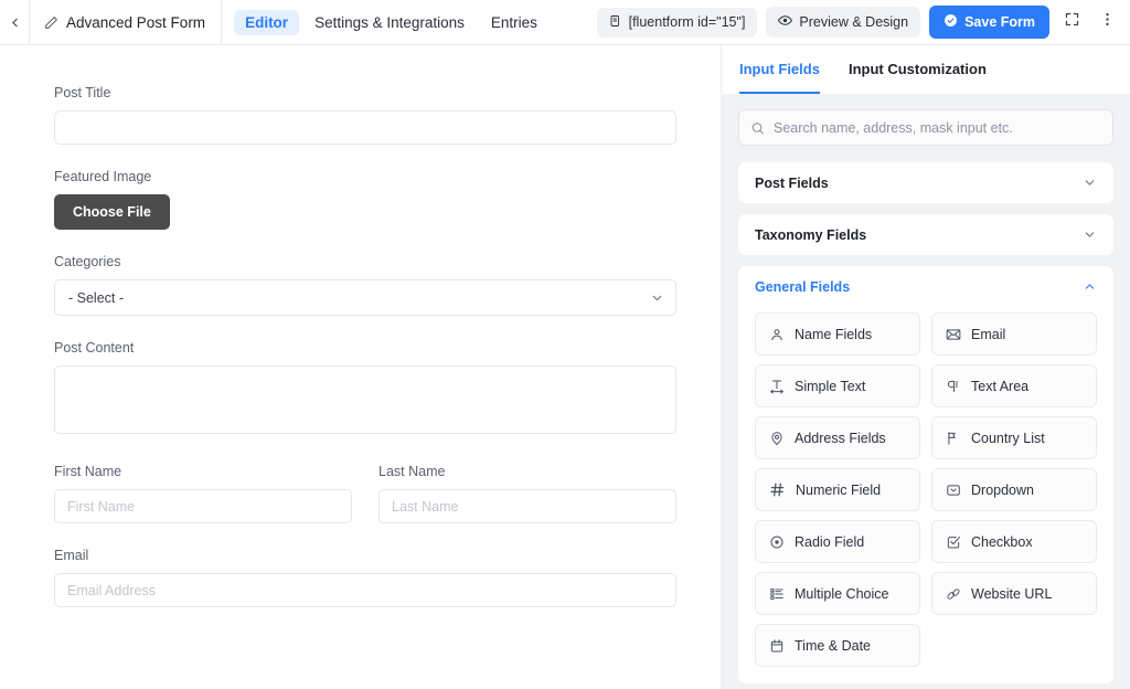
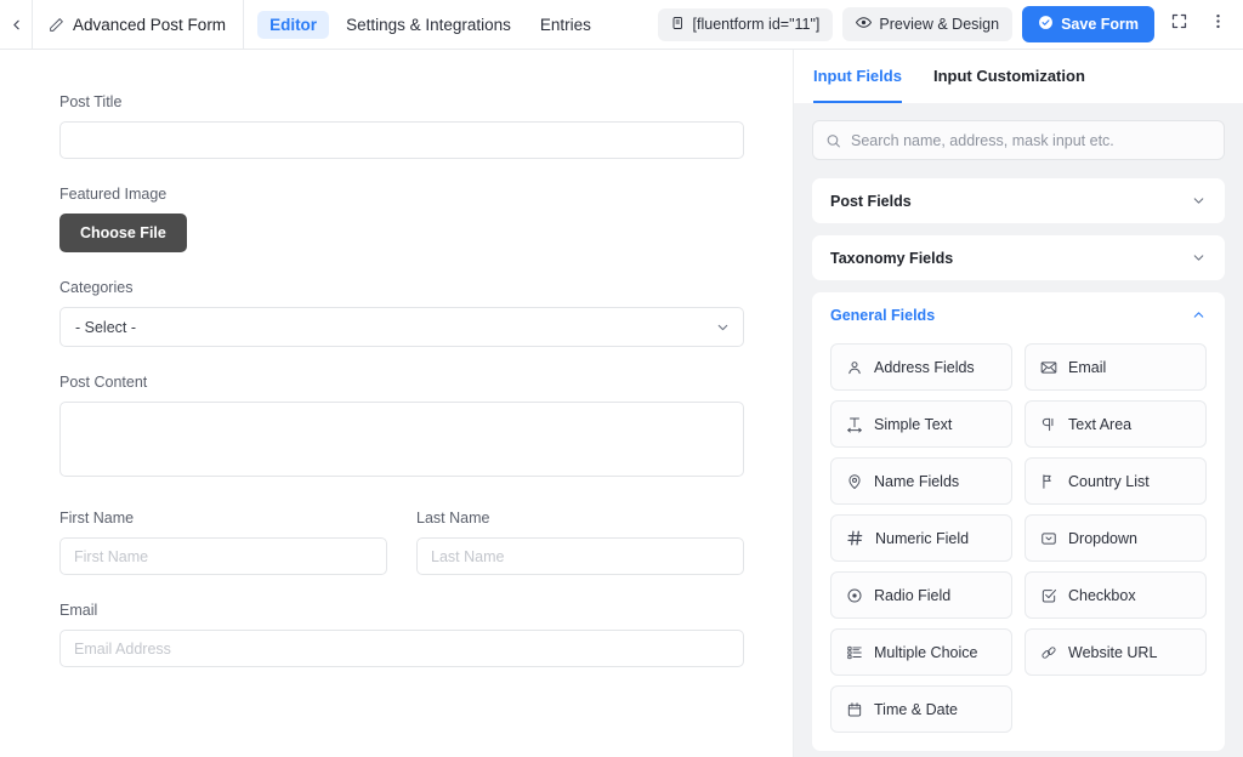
  Advanced Post Form
  Editor
  Settings & Integrations
  Entries
- [fluentform id="15"]
+ [fluentform id="11"]
  Preview & Design
  Save Form
  Post Title
  Featured Image
  Choose File
  Categories
  - Select -
  Post Content
  First Name
  First Name
  Last Name
  Last Name
  Email
  Email Address
  Input Fields
  Input Customization
  Search name, address, mask input etc.
  Post Fields
  Taxonomy Fields
  General Fields
- Name Fields
+ Address Fields
  Email
  Simple Text
  Text Area
- Address Fields
+ Name Fields
  Country List
  Numeric Field
  Dropdown
  Radio Field
  Checkbox
  Multiple Choice
  Website URL
  Time & Date
